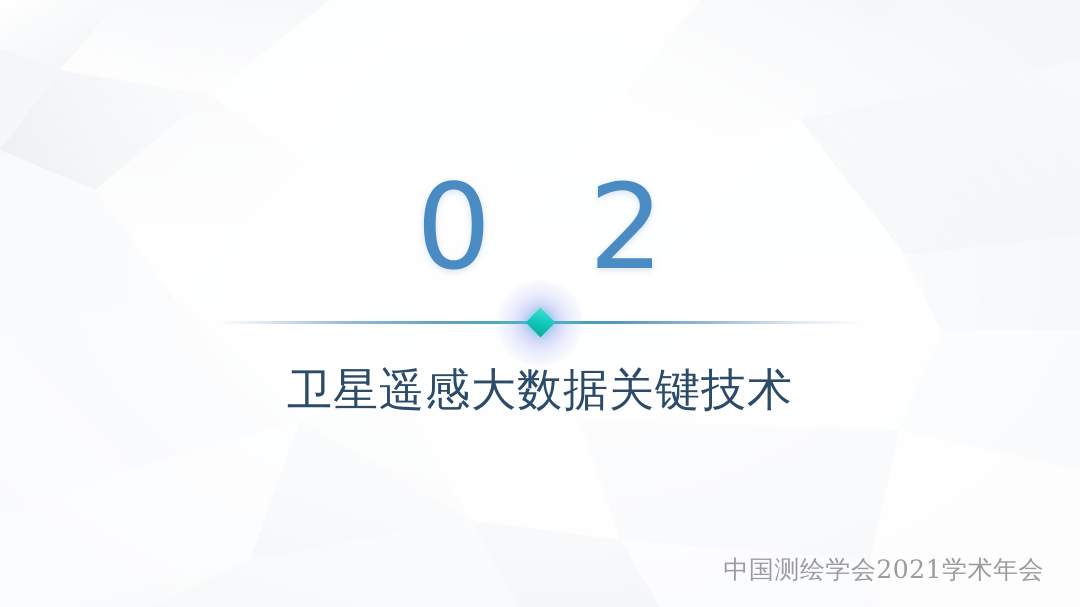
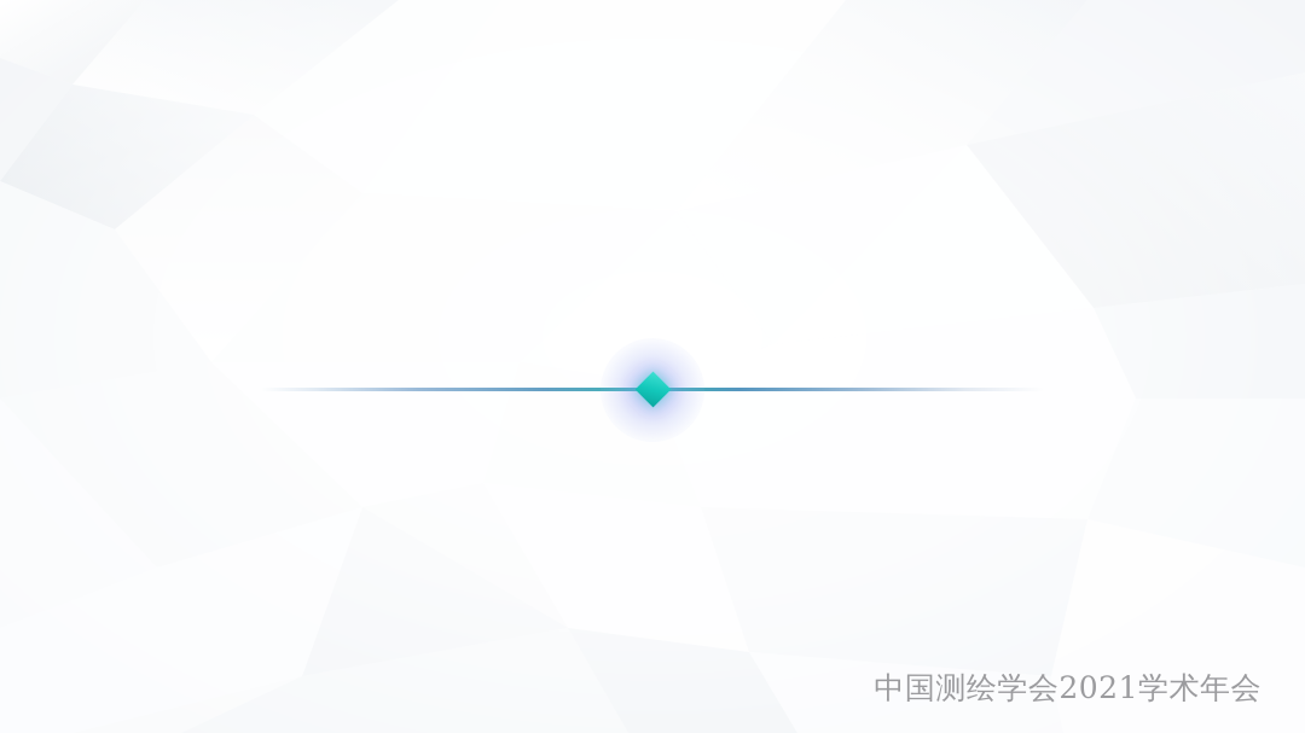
- 0 2
- 卫星遥感大数据关键技术
  中国测绘学会2021学术年会
